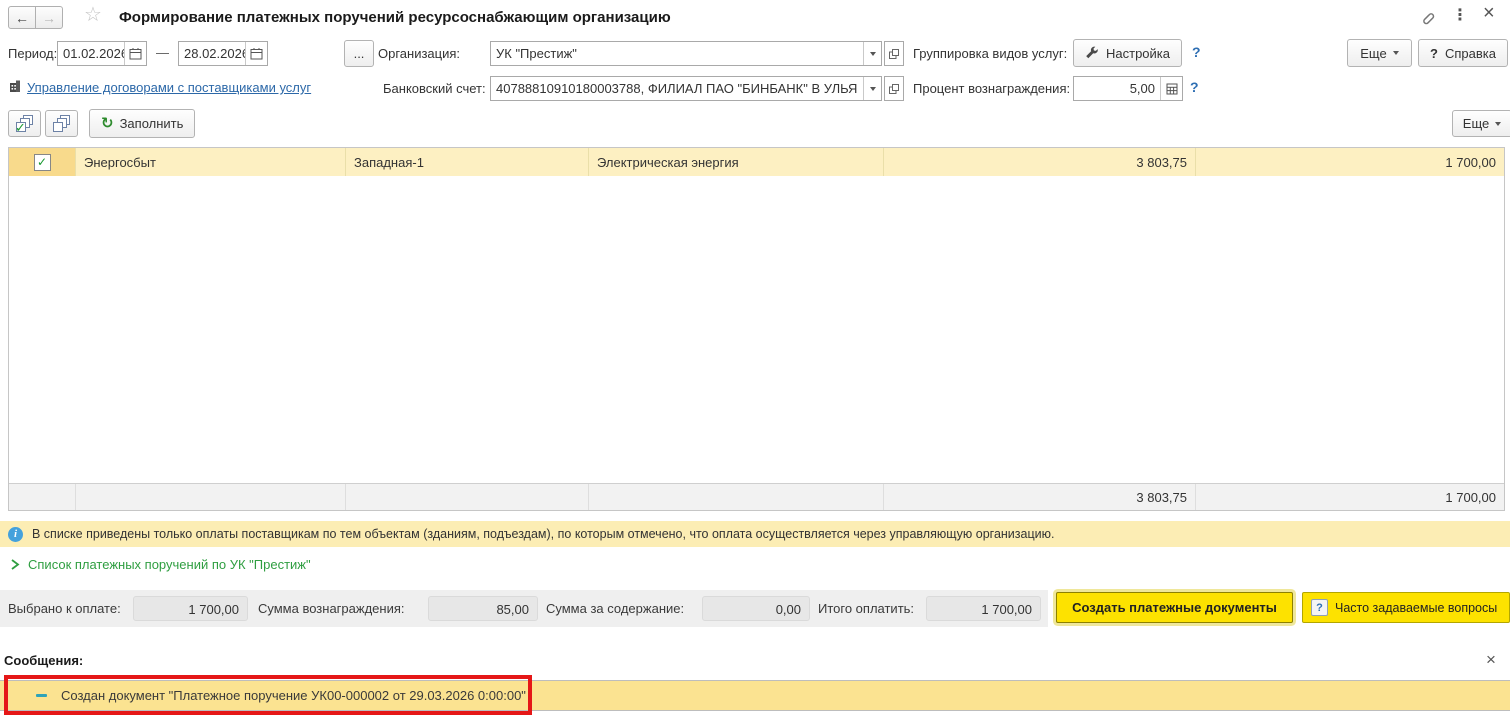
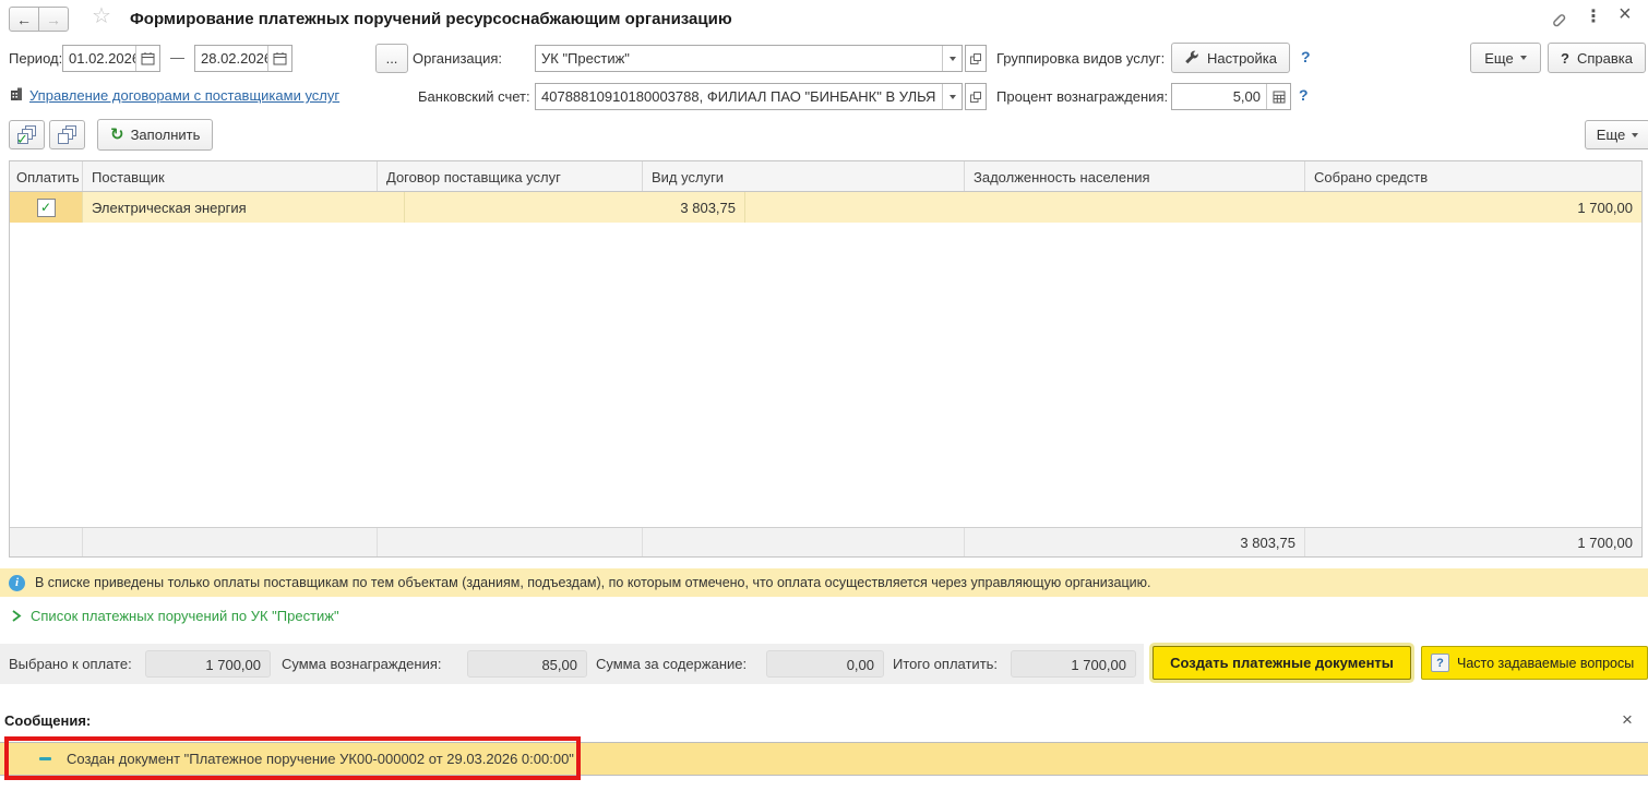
  ←
  →
  ☆
  Формирование платежных поручений ресурсоснабжающим организацию
  ⋮
  ×
  Период:
  01.02.202
  —
  28.02.202
  ...
  Организация:
  УК "Престиж"
  Группировка видов услуг:
  Настройка
  ?
  Еще
  ?
  Справка
  Управление договорами с поставщиками услуг
  Банковский счет:
  40788810910180003788, ФИЛИАЛ ПАО "БИНБАНК" В УЛЬЯ
  Процент вознаграждения:
  5,00
  ?
  ✓
  ↻
  Заполнить
  Еще
+ Оплатить
+ Поставщик
+ Договор поставщика услуг
+ Вид услуги
+ Задолженность населения
+ Собрано средств
  ✓
- Энергосбыт
- Западная-1
  Электрическая энергия
  3 803,75
  1 700,00
  3 803,75
  1 700,00
  i
  В списке приведены только оплаты поставщикам по тем объектам (зданиям, подъездам), по которым отмечено, что оплата осуществляется через управляющую организацию.
  Список платежных поручений по УК "Престиж"
  Выбрано к оплате:
  1 700,00
  Сумма вознаграждения:
  85,00
  Сумма за содержание:
  0,00
  Итого оплатить:
  1 700,00
  Создать платежные документы
  ?
  Часто задаваемые вопросы
  Сообщения:
  ×
  Создан документ "Платежное поручение УК00-000002 от 29.03.2026 0:00:00"
